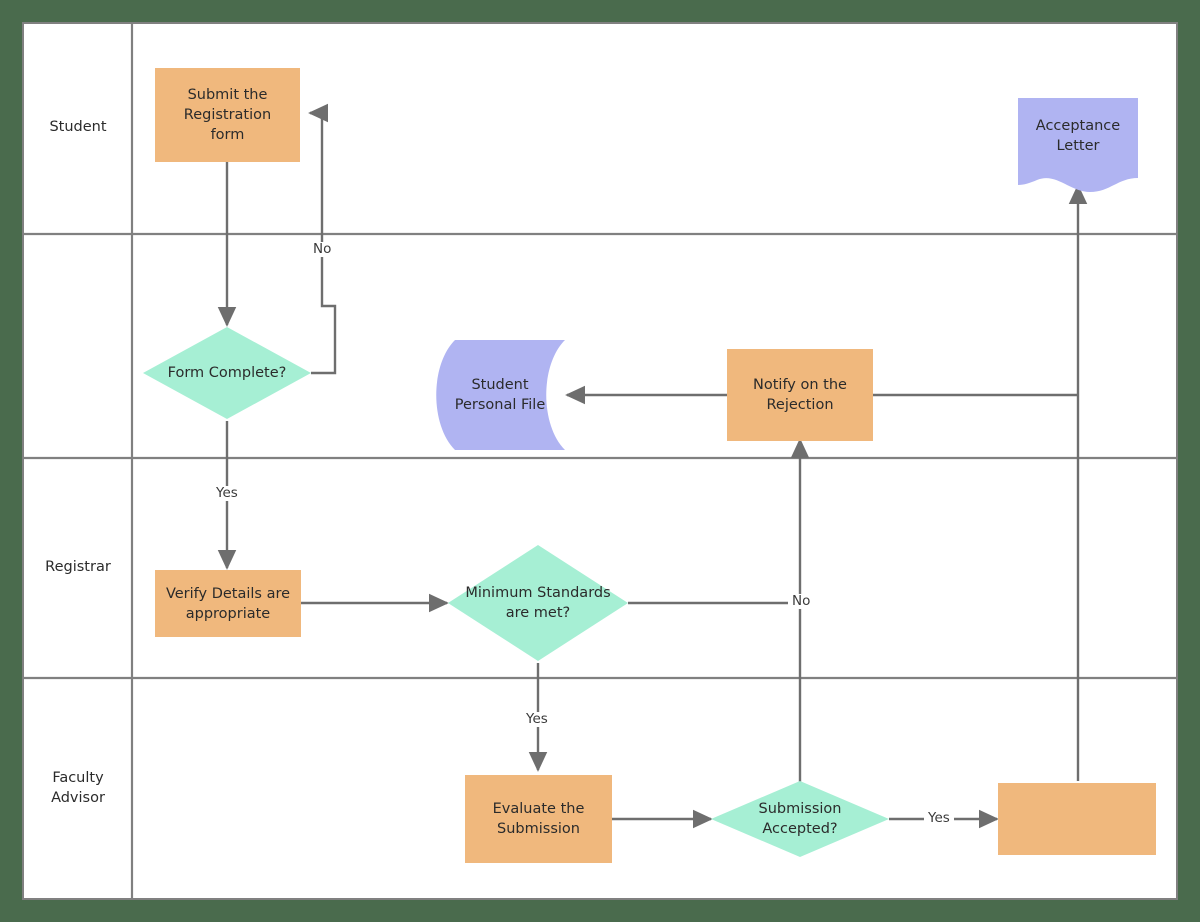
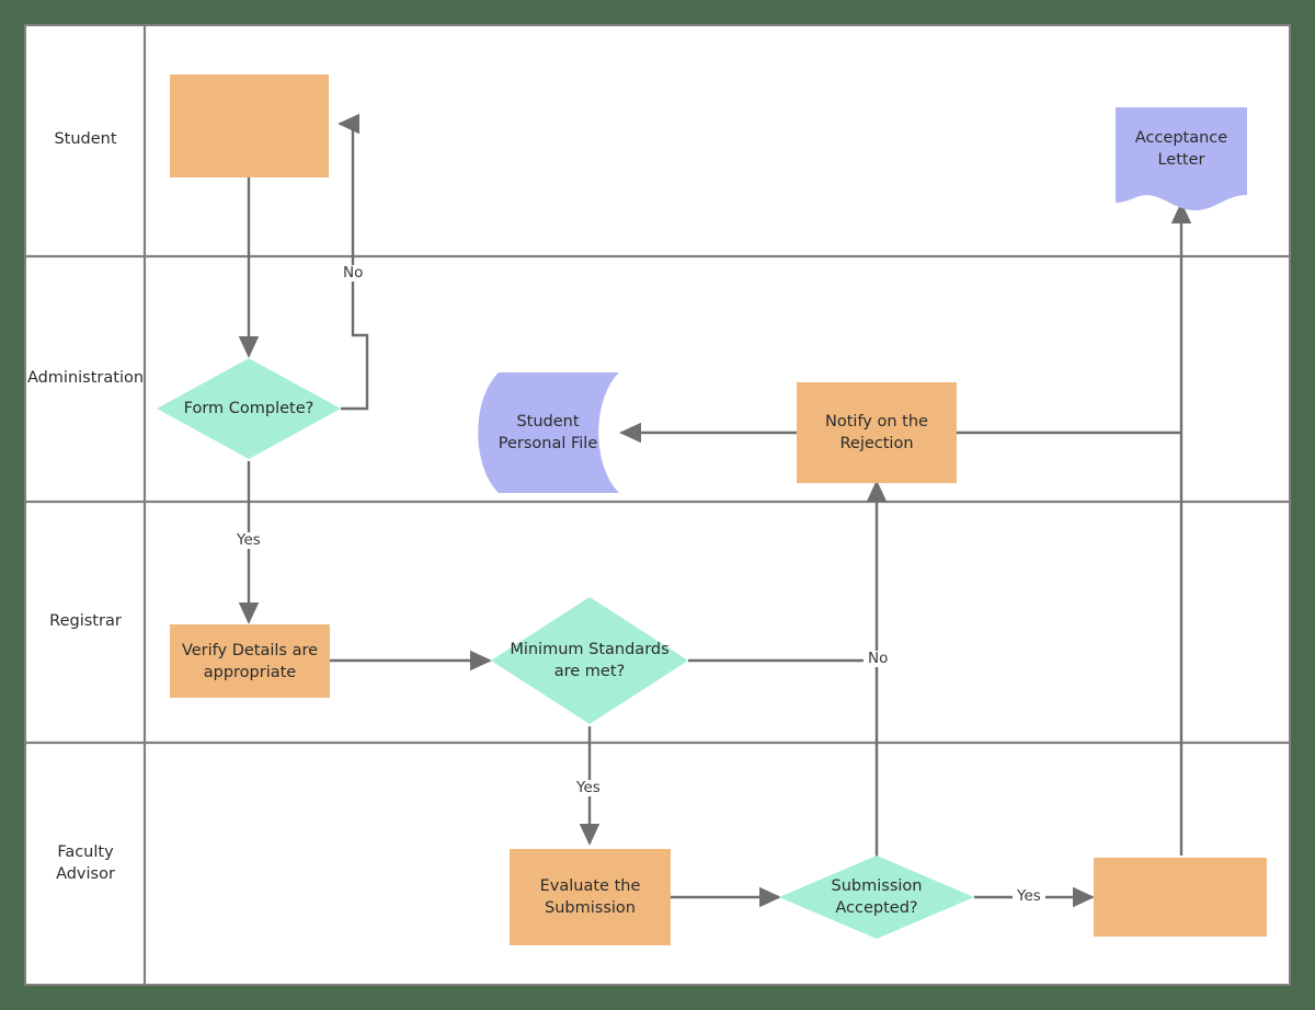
  Student
+ Administration
  Registrar
  Faculty Advisor
- Submit the
- Registration
- form
  Acceptance
  Letter
  Form Complete?
  Student
  Personal File
  Notify on the
  Rejection
  Verify Details are
  appropriate
  Minimum Standards
  are met?
  Evaluate the
  Submission
  Submission
  Accepted?
  No
  Yes
  No
  Yes
  Yes
